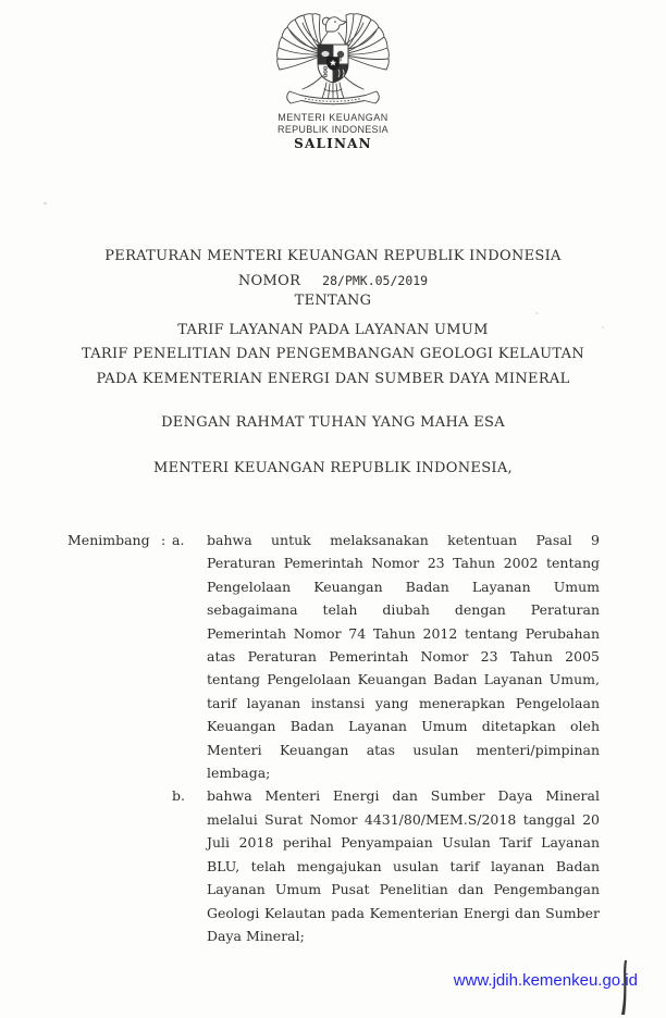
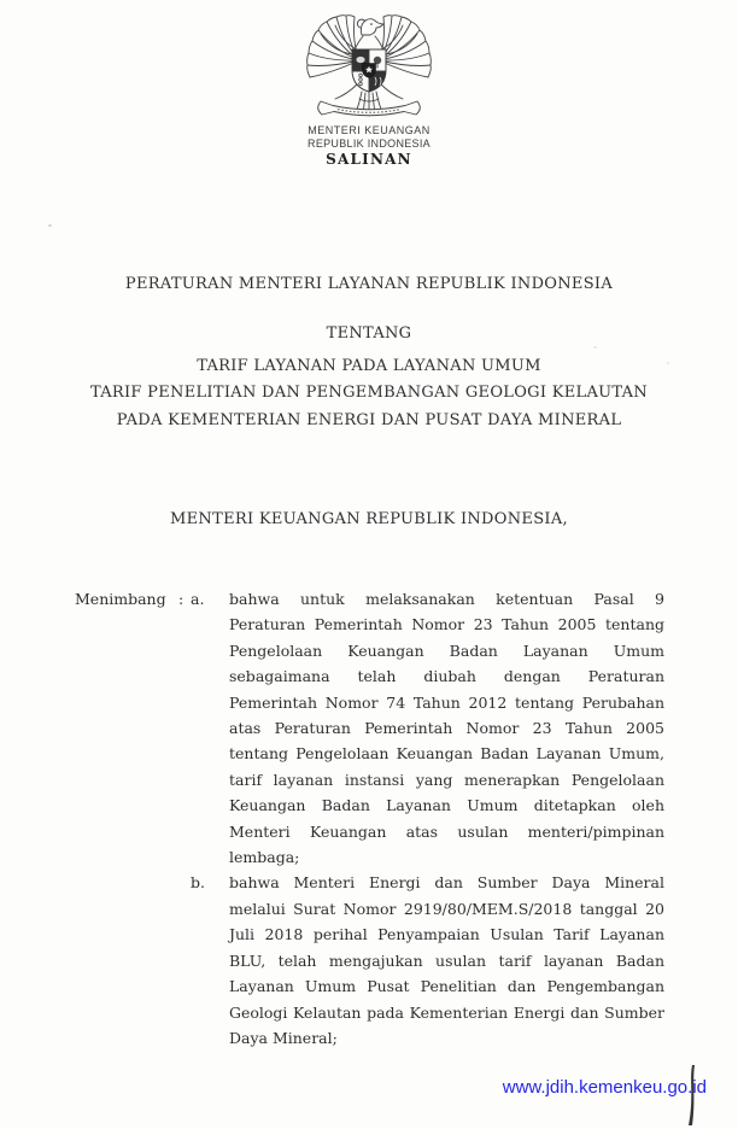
  MENTERI KEUANGAN
  REPUBLIK INDONESIA
  SALINAN
- PERATURAN MENTERI KEUANGAN REPUBLIK INDONESIA
+ PERATURAN MENTERI LAYANAN REPUBLIK INDONESIA
- NOMOR
- 28/PMK.05/2019
  TENTANG
  TARIF LAYANAN PADA LAYANAN UMUM
  TARIF PENELITIAN DAN PENGEMBANGAN GEOLOGI KELAUTAN
- PADA KEMENTERIAN ENERGI DAN SUMBER DAYA MINERAL
+ PADA KEMENTERIAN ENERGI DAN PUSAT DAYA MINERAL
- DENGAN RAHMAT TUHAN YANG MAHA ESA
  MENTERI KEUANGAN REPUBLIK INDONESIA,
  Menimbang
  :
  a.
- bahwa untuk melaksanakan ketentuan Pasal 9 Peraturan Pemerintah Nomor 23 Tahun 2002 tentang Pengelolaan Keuangan Badan Layanan Umum sebagaimana telah diubah dengan Peraturan Pemerintah Nomor 74 Tahun 2012 tentang Perubahan atas Peraturan Pemerintah Nomor 23 Tahun 2005 tentang Pengelolaan Keuangan Badan Layanan Umum, tarif layanan instansi yang menerapkan Pengelolaan Keuangan Badan Layanan Umum ditetapkan oleh Menteri Keuangan atas usulan menteri/pimpinan lembaga;
+ bahwa untuk melaksanakan ketentuan Pasal 9 Peraturan Pemerintah Nomor 23 Tahun 2005 tentang Pengelolaan Keuangan Badan Layanan Umum sebagaimana telah diubah dengan Peraturan Pemerintah Nomor 74 Tahun 2012 tentang Perubahan atas Peraturan Pemerintah Nomor 23 Tahun 2005 tentang Pengelolaan Keuangan Badan Layanan Umum, tarif layanan instansi yang menerapkan Pengelolaan Keuangan Badan Layanan Umum ditetapkan oleh Menteri Keuangan atas usulan menteri/pimpinan lembaga;
  b.
- bahwa Menteri Energi dan Sumber Daya Mineral melalui Surat Nomor 4431/80/MEM.S/2018 tanggal 20 Juli 2018 perihal Penyampaian Usulan Tarif Layanan BLU, telah mengajukan usulan tarif layanan Badan Layanan Umum Pusat Penelitian dan Pengembangan Geologi Kelautan pada Kementerian Energi dan Sumber Daya Mineral;
+ bahwa Menteri Energi dan Sumber Daya Mineral melalui Surat Nomor 2919/80/MEM.S/2018 tanggal 20 Juli 2018 perihal Penyampaian Usulan Tarif Layanan BLU, telah mengajukan usulan tarif layanan Badan Layanan Umum Pusat Penelitian dan Pengembangan Geologi Kelautan pada Kementerian Energi dan Sumber Daya Mineral;
  www.jdih.kemenkeu.go.id
